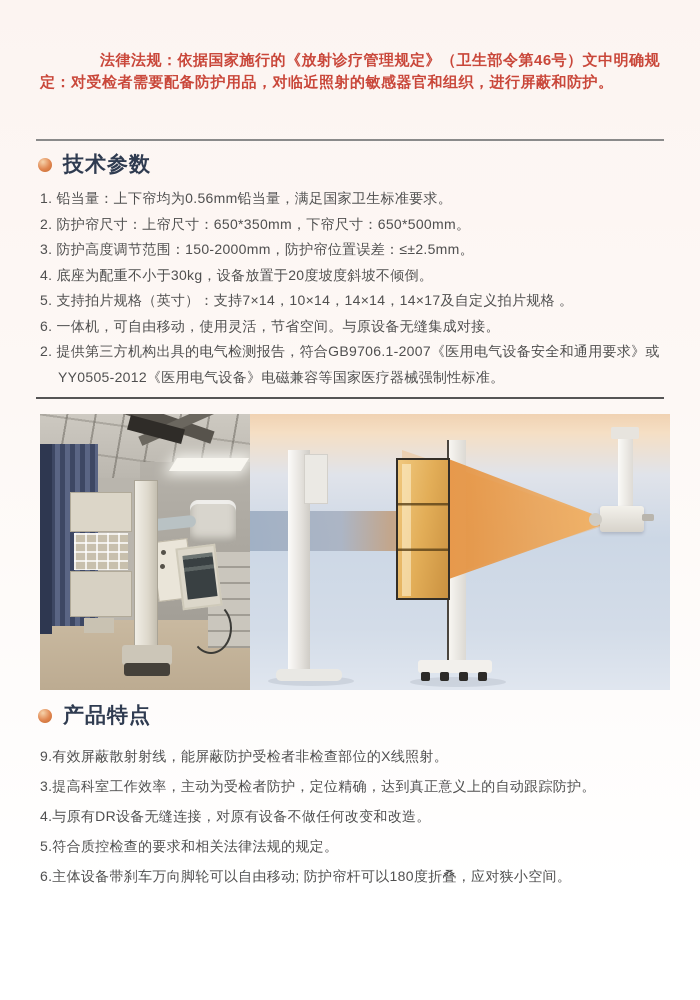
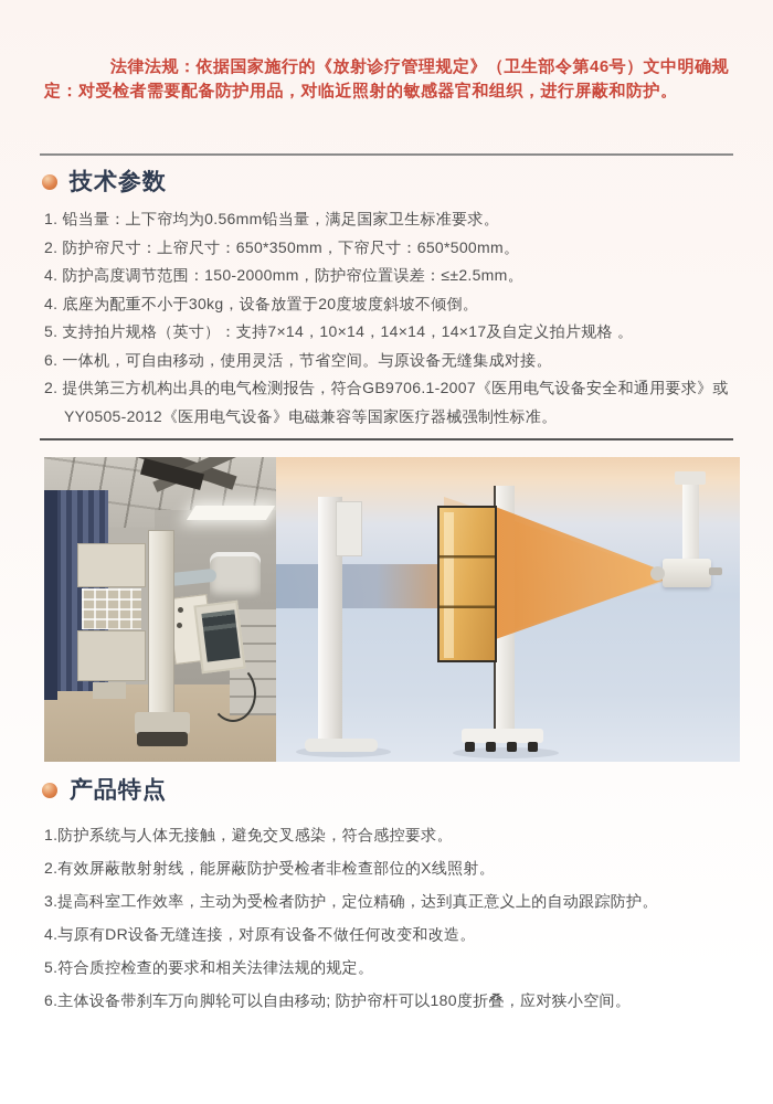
  法律法规：依据国家施行的《放射诊疗管理规定》（卫生部令第46号）文中明确规定：对受检者需要配备防护用品，对临近照射的敏感器官和组织，进行屏蔽和防护。
  技术参数
  1. 铅当量：上下帘均为0.56mm铅当量，满足国家卫生标准要求。
  2. 防护帘尺寸：上帘尺寸：650*350mm，下帘尺寸：650*500mm。
- 3. 防护高度调节范围：150-2000mm，防护帘位置误差：≤±2.5mm。
+ 4. 防护高度调节范围：150-2000mm，防护帘位置误差：≤±2.5mm。
  4. 底座为配重不小于30kg，设备放置于20度坡度斜坡不倾倒。
  5. 支持拍片规格（英寸）：支持7×14，10×14，14×14，14×17及自定义拍片规格 。
  6. 一体机，可自由移动，使用灵活，节省空间。与原设备无缝集成对接。
  2. 提供第三方机构出具的电气检测报告，符合GB9706.1-2007《医用电气设备安全和通用要求》或YY0505-2012《医用电气设备》电磁兼容等国家医疗器械强制性标准。
  产品特点
+ 1.防护系统与人体无接触，避免交叉感染，符合感控要求。
- 9.有效屏蔽散射射线，能屏蔽防护受检者非检查部位的X线照射。
+ 2.有效屏蔽散射射线，能屏蔽防护受检者非检查部位的X线照射。
  3.提高科室工作效率，主动为受检者防护，定位精确，达到真正意义上的自动跟踪防护。
  4.与原有DR设备无缝连接，对原有设备不做任何改变和改造。
  5.符合质控检查的要求和相关法律法规的规定。
  6.主体设备带刹车万向脚轮可以自由移动; 防护帘杆可以180度折叠，应对狭小空间。
